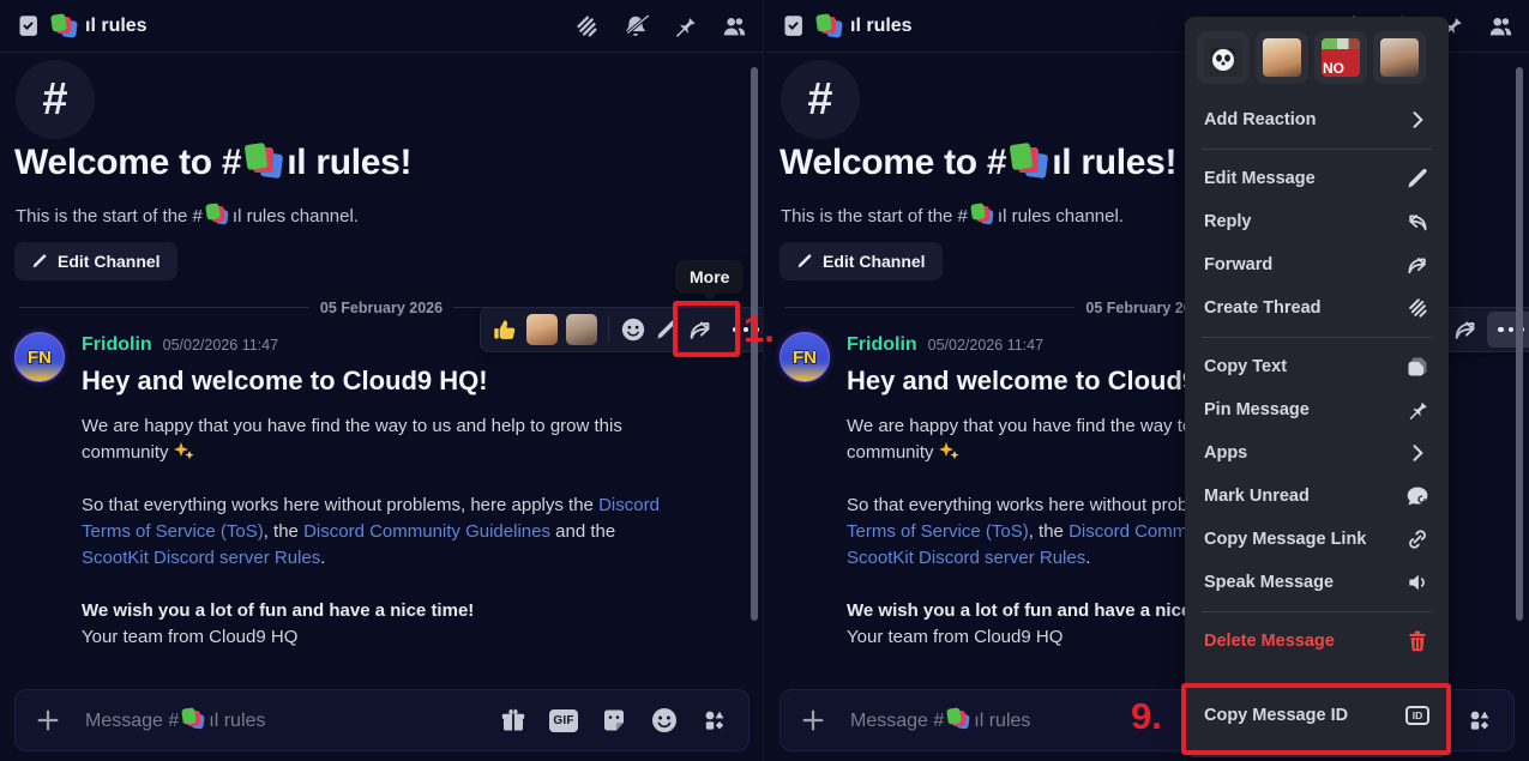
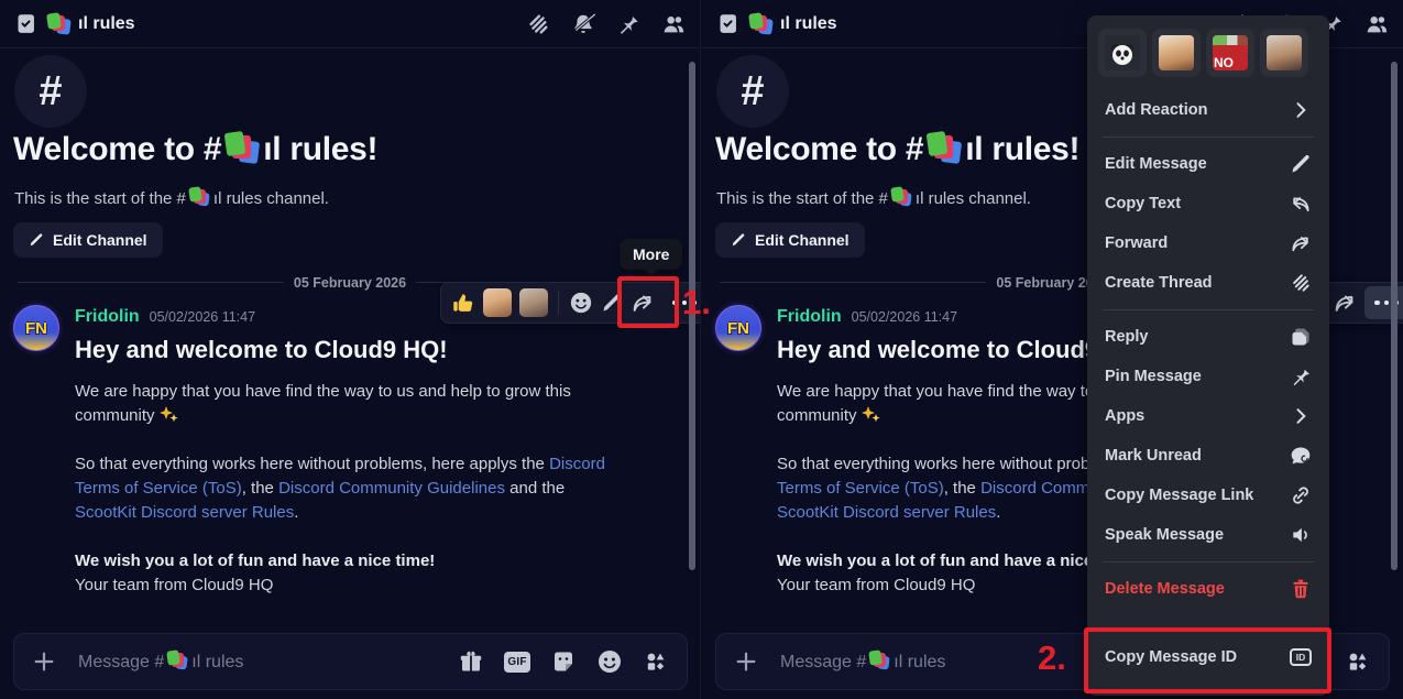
  ıl rules
  #
  Welcome to # ıl rules!
  This is the start of the # ıl rules channel.
  Edit Channel
  05 February 2026
  FN
  Fridolin
  05/02/2026 11:47
  Hey and welcome to Cloud9 HQ!
  We are happy that you have find the way to us and help to grow this community
  So that everything works here without problems, here applys the Discord Terms of Service (ToS), the Discord Community Guidelines and the ScootKit Discord server Rules.
  We wish you a lot of fun and have a nice time!
  Your team from Cloud9 HQ
  Message # ıl rules
  GIF
  ıl rules
  #
  Welcome to # ıl rules!
  This is the start of the # ıl rules channel.
  Edit Channel
  05 February 2
  FN
  Fridolin
  05/02/2026 11:47
  Hey and welcome to Cloud
  We wish you a lot of fun and have a nic
  Your team from Cloud9 HQ
  Message # ıl rules
  More
  NO
  Add Reaction
  Edit Message
- Reply
+ Copy Text
  Forward
  Create Thread
- Copy Text
+ Reply
  Pin Message
  Apps
  Mark Unread
  Copy Message Link
  Speak Message
  Delete Message
  Copy Message ID
  ID
  1.
- 9.
+ 2.
